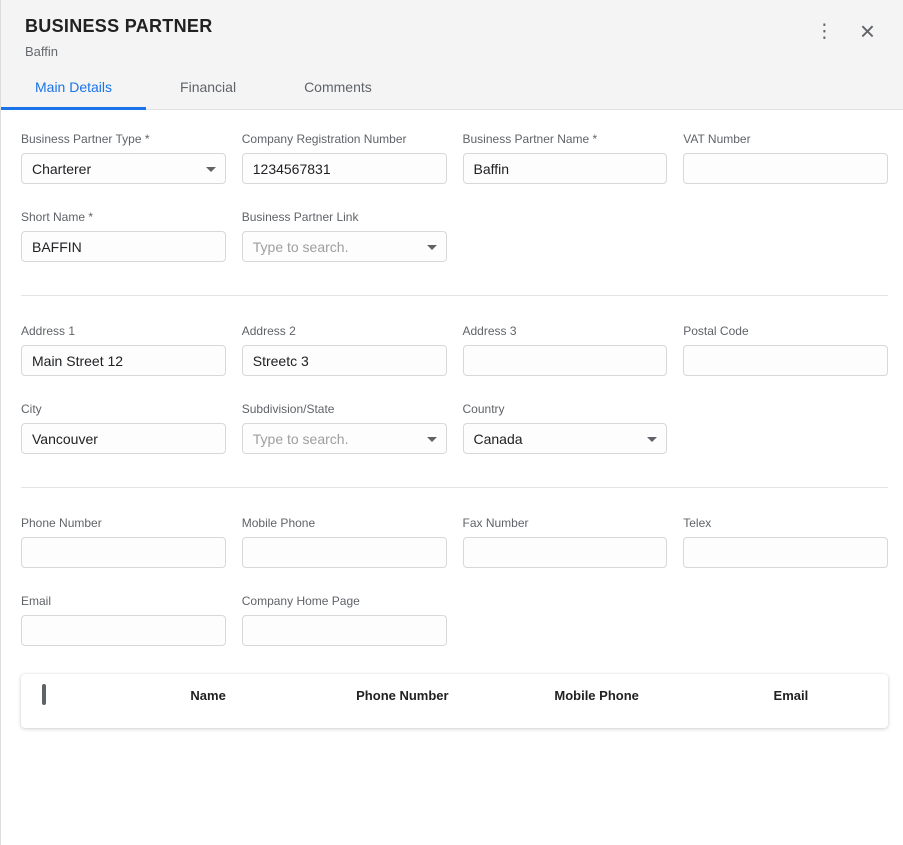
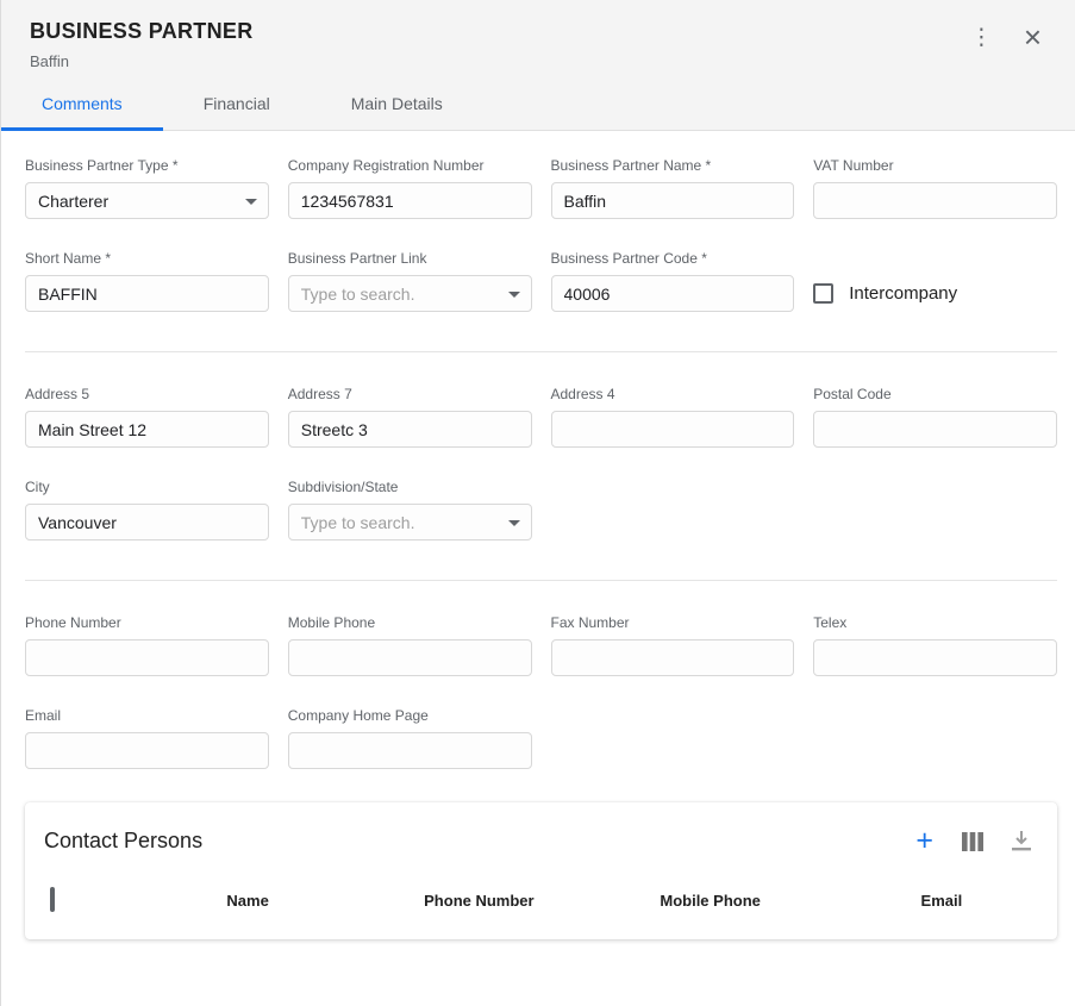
  BUSINESS PARTNER
  Baffin
  ⋮
  ×
- Main Details
+ Comments
  Financial
- Comments
+ Main Details
  Business Partner Type *
  Charterer
  Company Registration Number
  1234567831
  Business Partner Name *
  Baffin
  VAT Number
  Short Name *
  BAFFIN
  Business Partner Link
  Type to search.
+ Business Partner Code *
+ 40006
+ Intercompany
- Address 1
+ Address 5
  Main Street 12
- Address 2
+ Address 7
  Streetc 3
- Address 3
+ Address 4
  Postal Code
  City
  Vancouver
  Subdivision/State
  Type to search.
- Country
- Canada
  Phone Number
  Mobile Phone
  Fax Number
  Telex
  Email
  Company Home Page
+ Contact Persons
+ +
  Name
  Phone Number
  Mobile Phone
  Email
